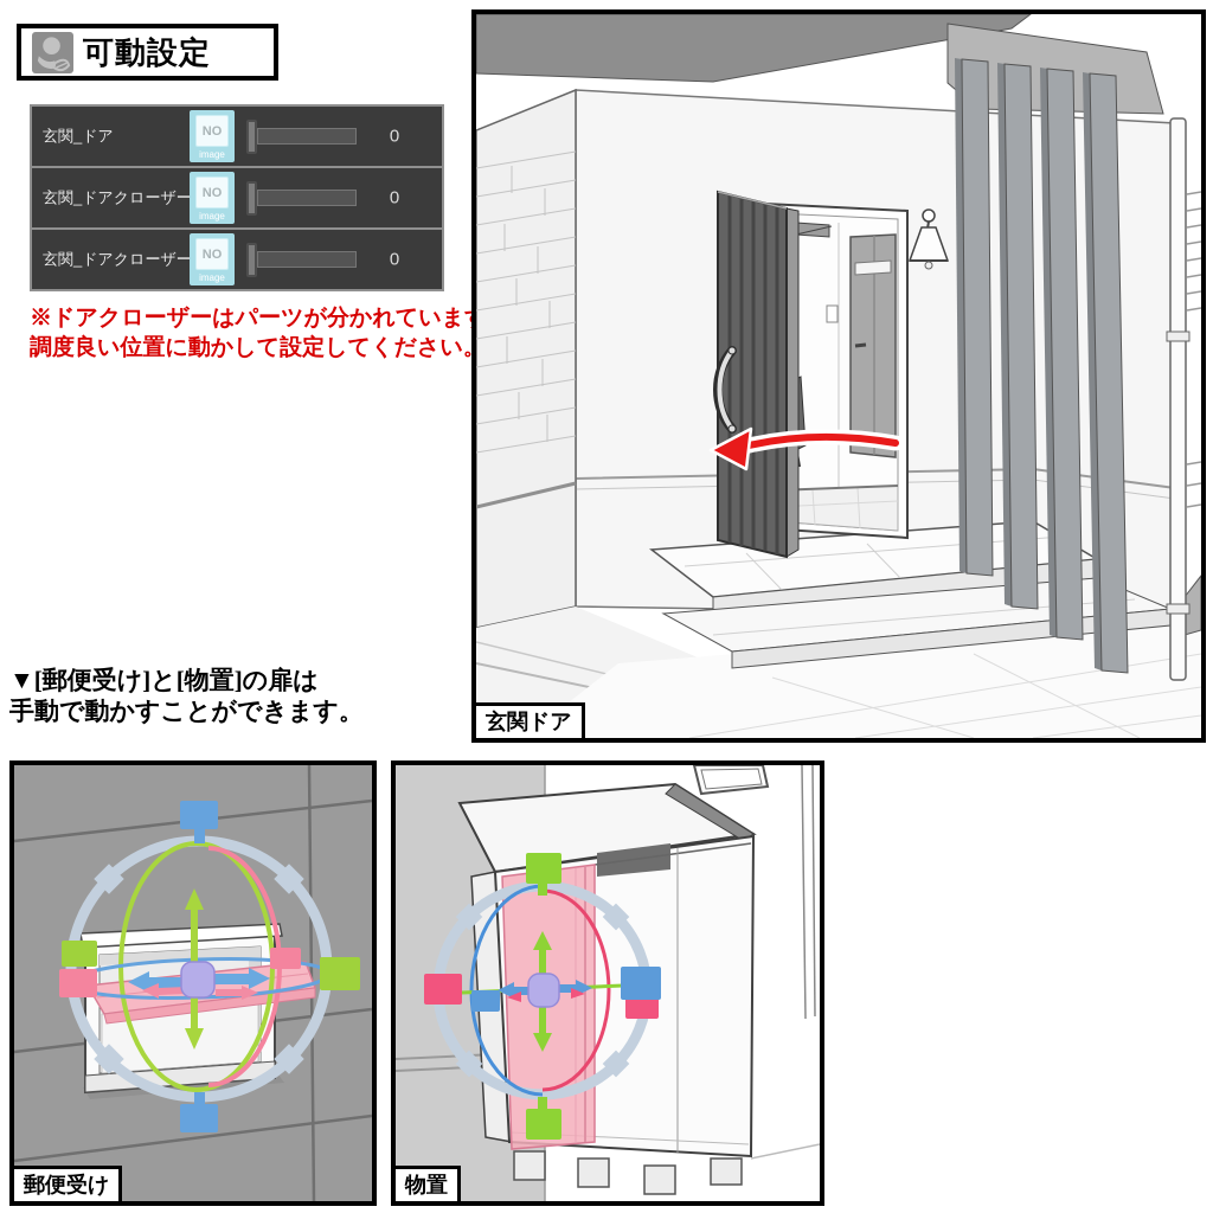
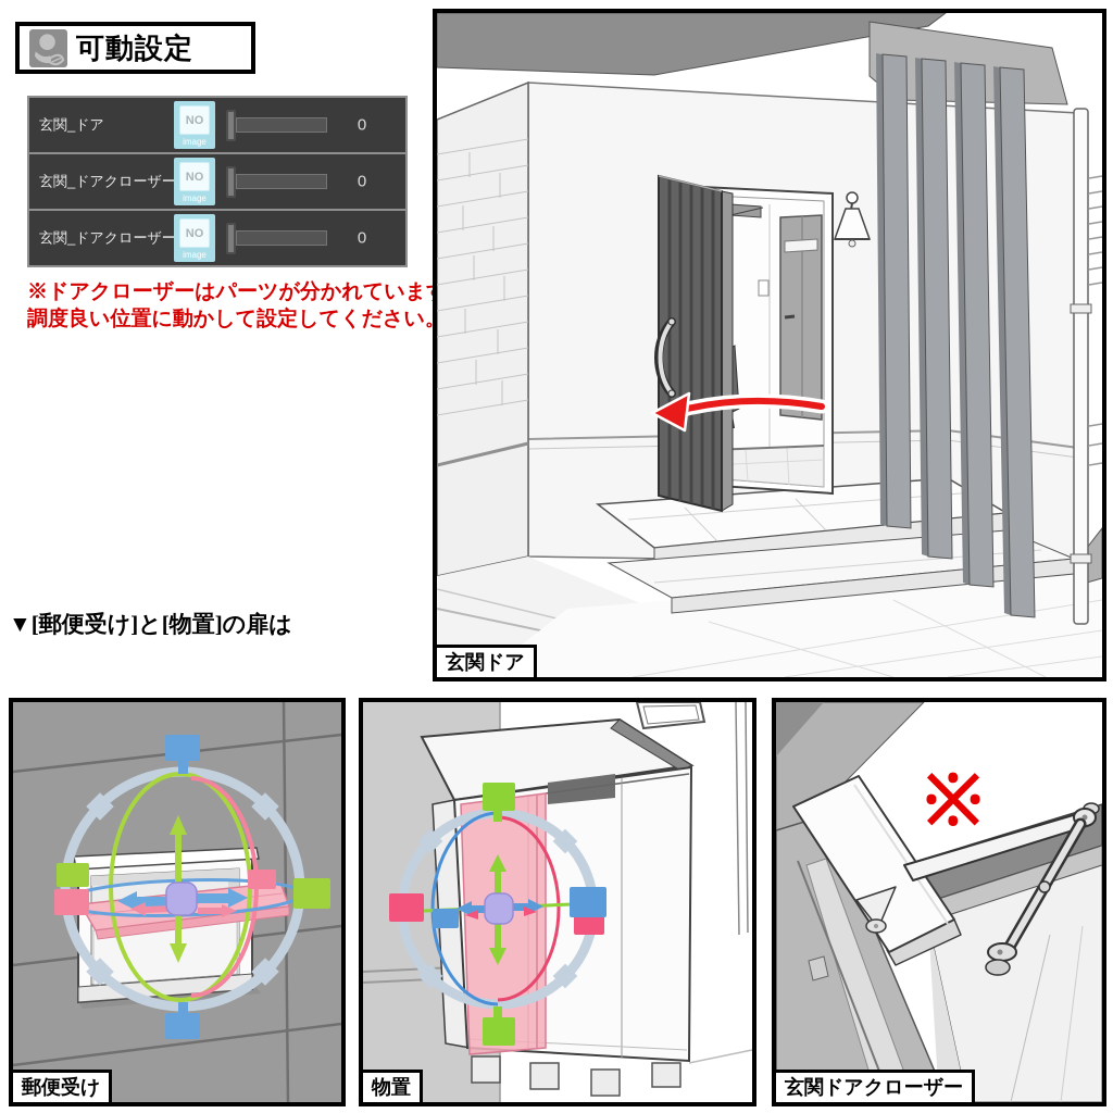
  可動設定
  玄関_ドア
  NO
  image
  0
  玄関_ドアクローザー
  NO
  image
  0
  玄関_ドアクローザー
  NO
  image
  0
  ※ドアクローザーはパーツが分かれていま
  調度良い位置に動かして設定してください
  ▼[郵便受け]と[物置]の扉は
- 手動で動かすことができます。
  玄関ドア
  郵便受け
  物置
+ ※
+ 玄関ドアクローザー
